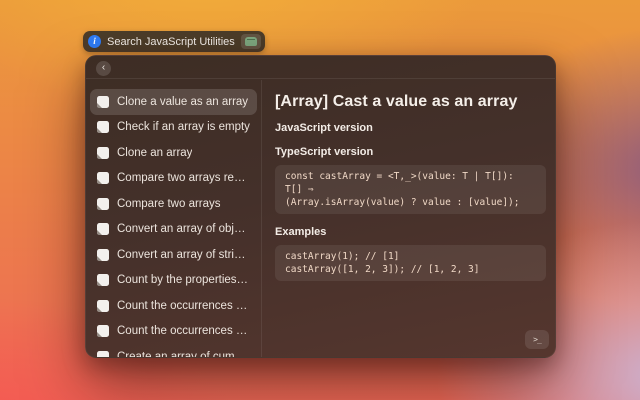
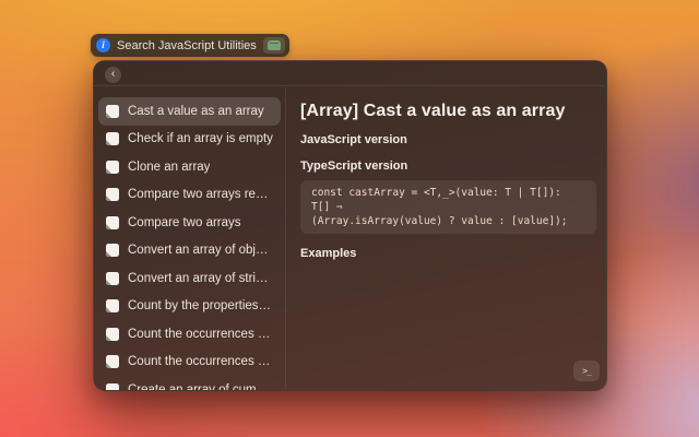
  i
  Search JavaScript Utilities
  ‹
- Clone a value as an array
+ Cast a value as an array
  Check if an array is empty
  Clone an array
  Compare two arrays regar
  Compare two arrays
  Convert an array of object
  Convert an array of strings
  Count by the properties of
  Count the occurrences of
  Count the occurrences of
  Create an array of cumula
  [Array] Cast a value as an array
  JavaScript version
  TypeScript version
  const castArray = <T,_>(value: T | T[]): T[] ⇒
  (Array.isArray(value) ? value : [value]);
  Examples
- castArray(1); // [1]
- castArray([1, 2, 3]); // [1, 2, 3]
  >_
